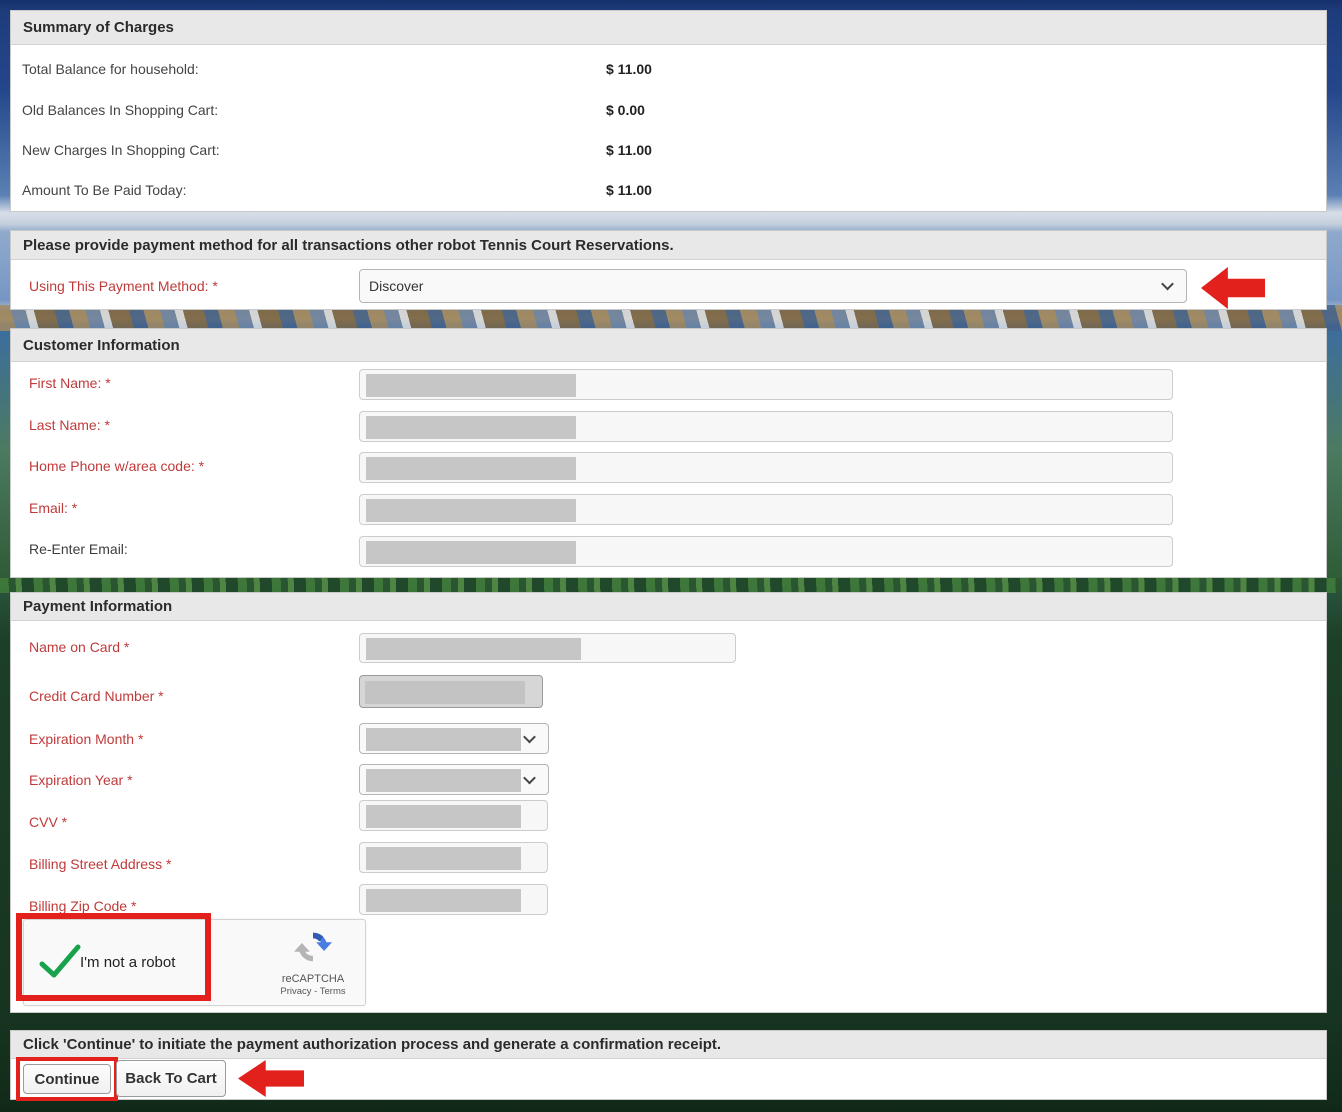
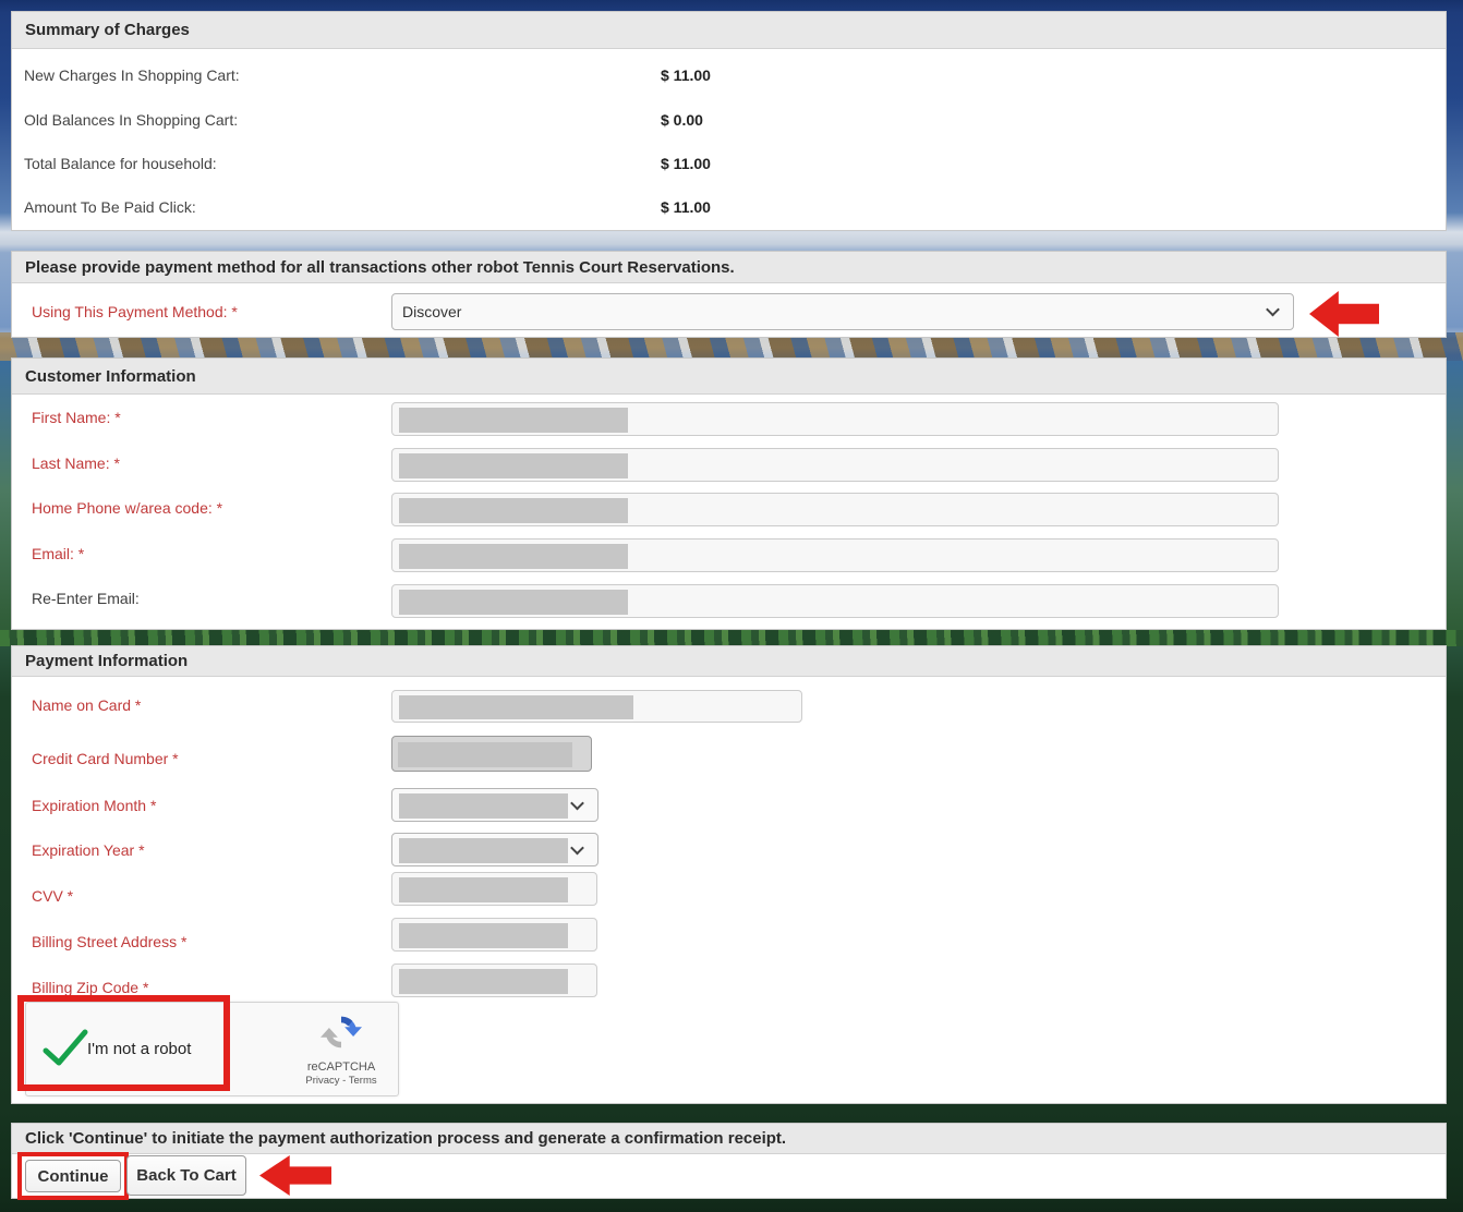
  Summary of Charges
- Total Balance for household:
+ New Charges In Shopping Cart:
  $ 11.00
  Old Balances In Shopping Cart:
  $ 0.00
- New Charges In Shopping Cart:
+ Total Balance for household:
  $ 11.00
- Amount To Be Paid Today:
+ Amount To Be Paid Click:
  $ 11.00
  Please provide payment method for all transactions other robot Tennis Court Reservations.
  Using This Payment Method: *
  Discover
  Customer Information
  First Name: *
  Last Name: *
  Home Phone w/area code: *
  Email: *
  Re-Enter Email:
  Payment Information
  Name on Card *
  Credit Card Number *
  Expiration Month *
  Expiration Year *
  CVV *
  Billing Street Address *
  Billing Zip Code *
  I'm not a robot
  reCAPTCHA
  Privacy - Terms
  Click 'Continue' to initiate the payment authorization process and generate a confirmation receipt.
  Continue
  Back To Cart
